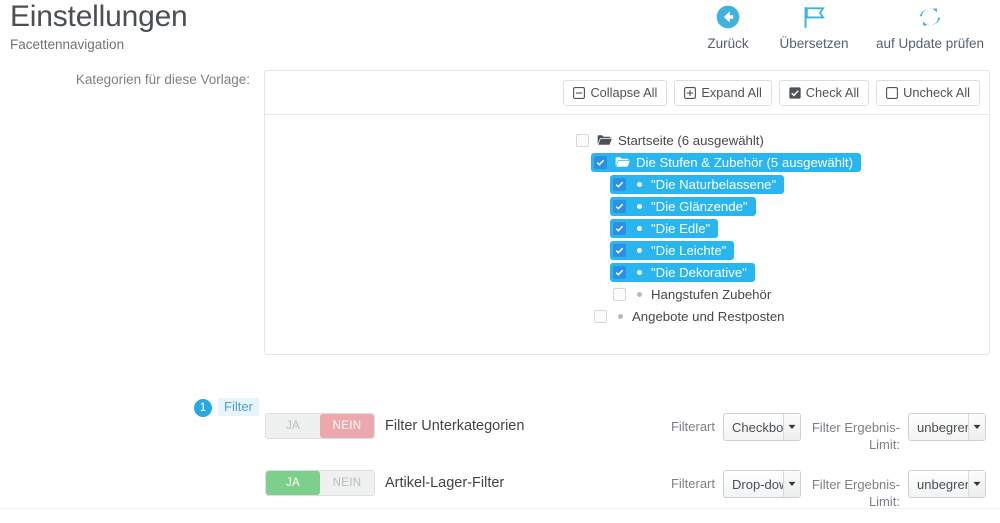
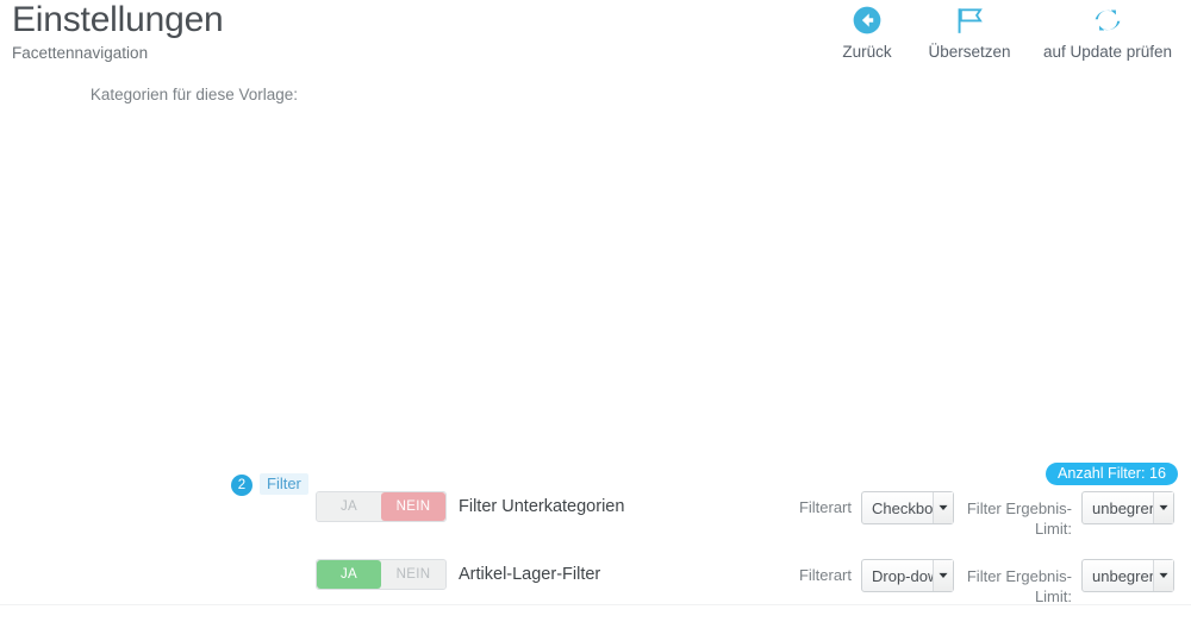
  Einstellungen
  Facettennavigation
  Zurück
  Übersetzen
  auf Update prüfen
  Kategorien für diese Vorlage:
- Collapse All
- Expand All
- Check All
- Uncheck All
- Startseite (6 ausgewählt)
- Die Stufen & Zubehör (5 ausgewählt)
- "Die Naturbelassene"
- "Die Glänzende"
- "Die Edle"
- "Die Leichte"
- "Die Dekorative"
- Hangstufen Zubehör
- Angebote und Restposten
- 1
+ 2
  Filter
+ Anzahl Filter: 16
  JA
  NEIN
  Filter Unterkategorien
  Filterart
  Checkbo
  Filter Ergebnis-Limit:
  unbegre
  JA
  NEIN
  Artikel-Lager-Filter
  Filterart
  Drop-do
  Filter Ergebnis-Limit:
  unbegre
